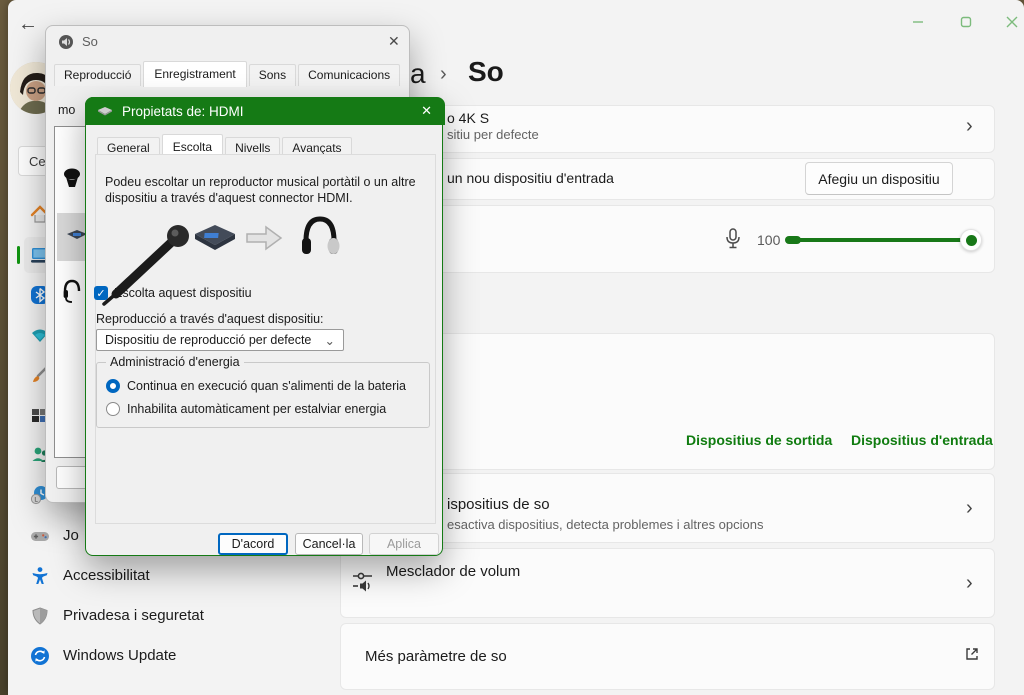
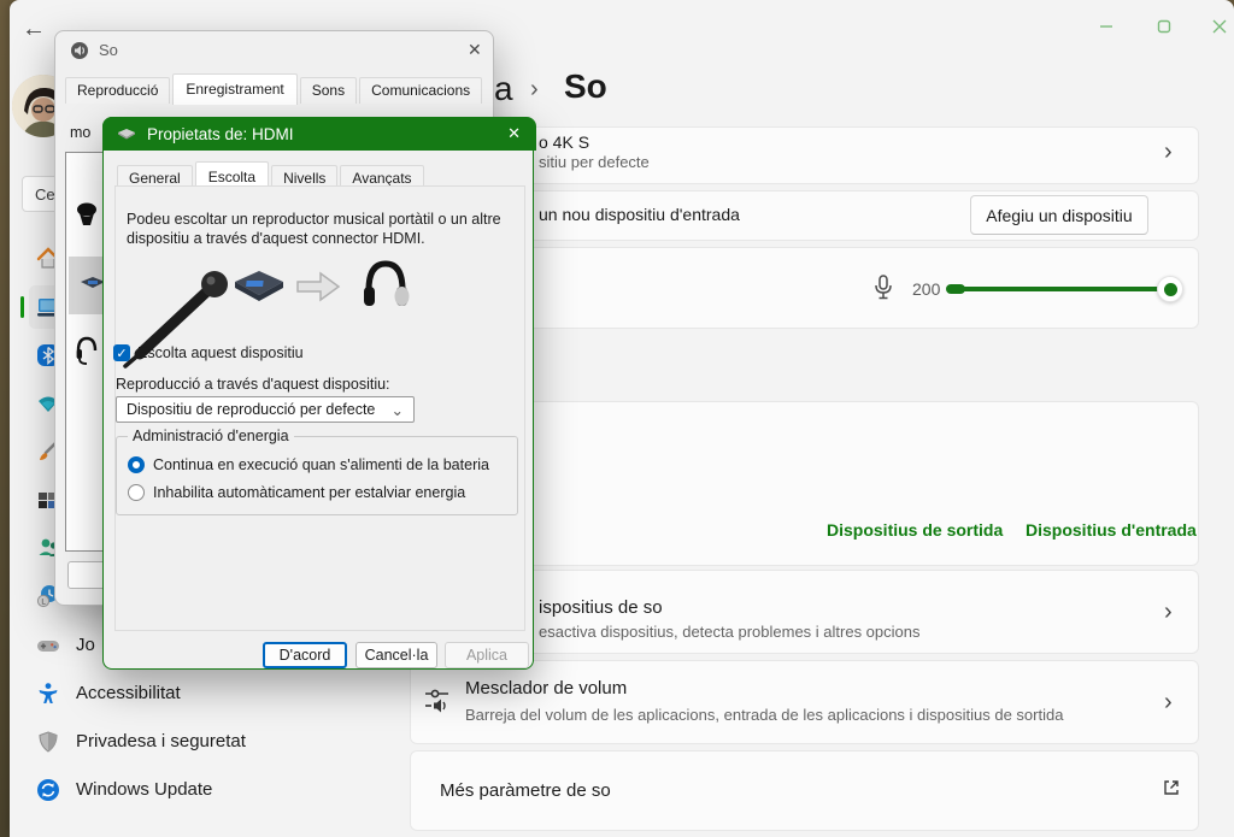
  ←
  Ce
  Jo
  Accessibilitat
  Privadesa i seguretat
  Windows Update
  a
  ›
  So
  o 4K S
  sitiu per defecte
  ›
  un nou dispositiu d'entrada
  Afegiu un dispositiu
- 100
+ 200
  Dispositius de sortida
  Dispositius d'entrada
  ispositius de so
  esactiva dispositius, detecta problemes i altres opcions
  ›
  Mesclador de volum
+ Barreja del volum de les aplicacions, entrada de les aplicacions i dispositius de sortida
  ›
  Més paràmetre de so
  So
  ✕
  Reproducció
  Enregistrament
  Sons
  Comunicacions
  mo
  Propietats de: HDMI
  ✕
  General
  Escolta
  Nivells
  Avançats
  Podeu escoltar un reproductor musical portàtil o un altre dispositiu a través d'aquest connector HDMI.
  ✓
  Escolta aquest dispositiu
  Reproducció a través d'aquest dispositiu:
  Dispositiu de reproducció per defecte
  ⌄
  Administració d'energia
  Continua en execució quan s'alimenti de la bateria
  Inhabilita automàticament per estalviar energia
  D'acord
  Cancel·la
  Aplica
